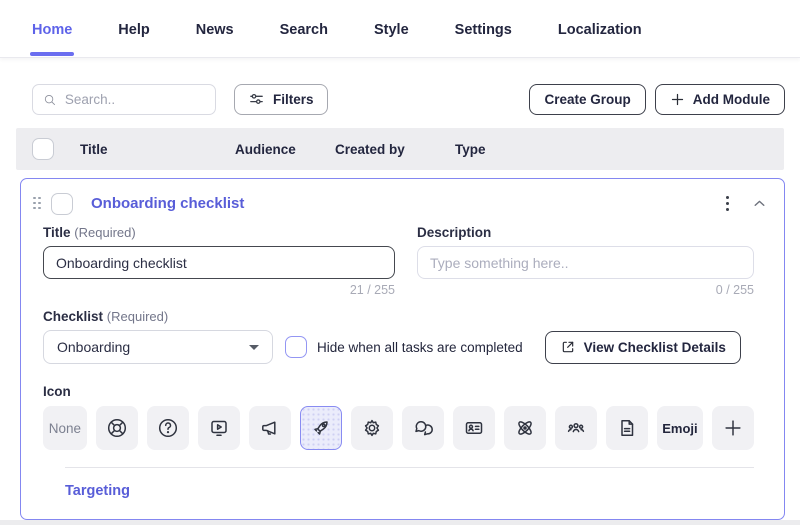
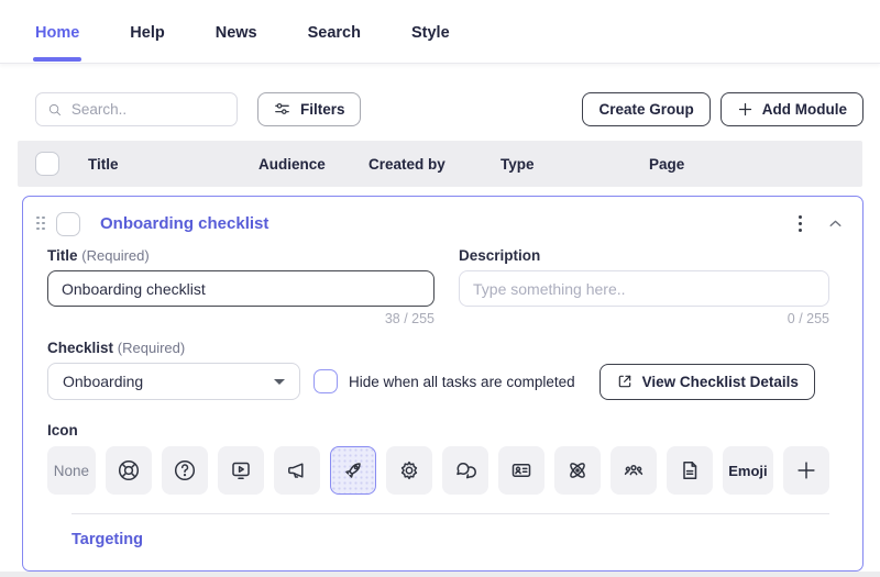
  Home
  Help
  News
  Search
  Style
- Settings
- Localization
  Search..
  Filters
  Create Group
  Add Module
  Title
  Audience
  Created by
  Type
+ Page
  Onboarding checklist
  Title (Required)
  Onboarding checklist
- 21 / 255
+ 38 / 255
  Description
  Type something here..
  0 / 255
  Checklist (Required)
  Onboarding
  Hide when all tasks are completed
  View Checklist Details
  Icon
  None
  Emoji
  Targeting
